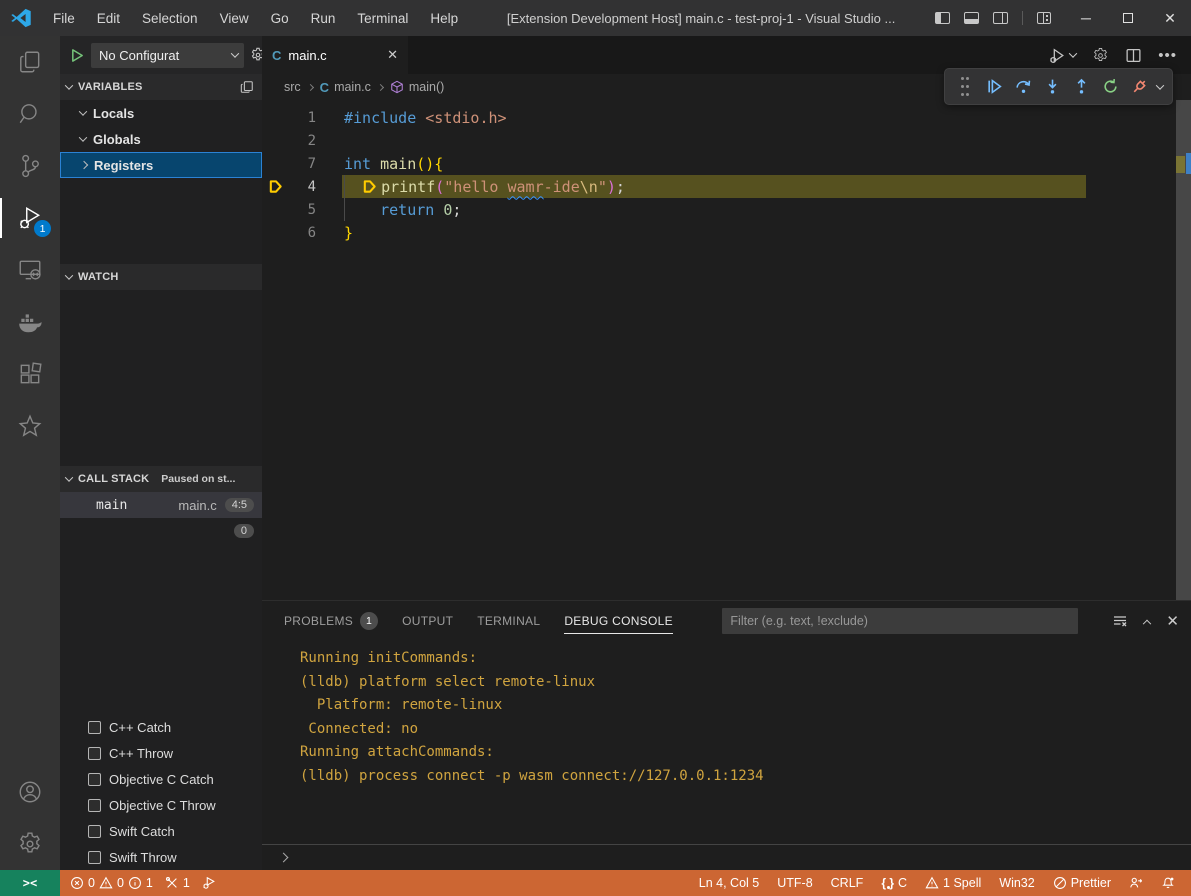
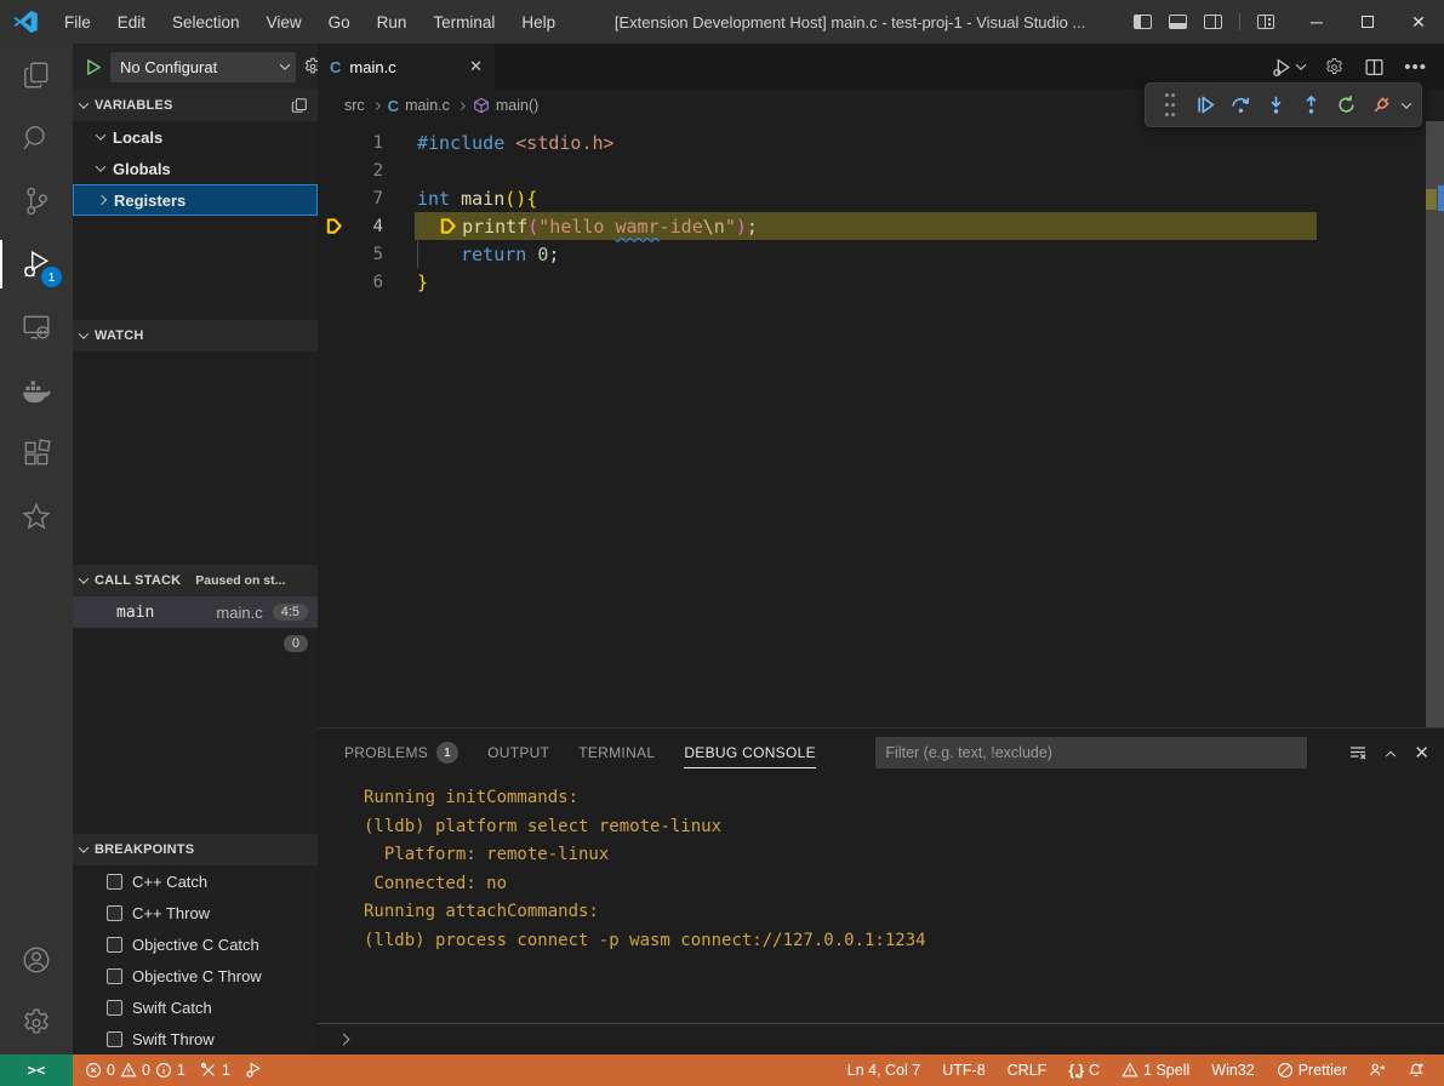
  File
  Edit
  Selection
  View
  Go
  Run
  Terminal
  Help
  [Extension Development Host] main.c - test-proj-1 - Visual Studio ...
  ─
  ✕
  1
  No Configurat
  VARIABLES
  Locals
  Globals
  Registers
  WATCH
  CALL STACK
  Paused on st...
  main
  main.c
  4:5
  0
+ BREAKPOINTS
  C++ Catch
  C++ Throw
  Objective C Catch
  Objective C Throw
  Swift Catch
  Swift Throw
  C
  main.c
  ✕
  •••
  src
  C
  main.c
  main()
  1
  #include
  <stdio.h>
  2
  7
  int
  main
  (){
  4
  printf
  (
  "hello
  wamr
  -ide
  \n
  "
  )
  ;
  5
  return
  0
  ;
  6
  }
  PROBLEMS
  1
  OUTPUT
  TERMINAL
  DEBUG CONSOLE
  Filter (e.g. text, !exclude)
  ✕
  Running initCommands:
  (lldb) platform select remote-linux
  Platform: remote-linux
  Connected: no
  Running attachCommands:
  (lldb) process connect -p wasm connect://127.0.0.1:1234
  ><
  0
  0
  1
  1
- Ln 4, Col 5
+ Ln 4, Col 7
  UTF-8
  CRLF
  { }
  C
  1 Spell
  Win32
  Prettier
